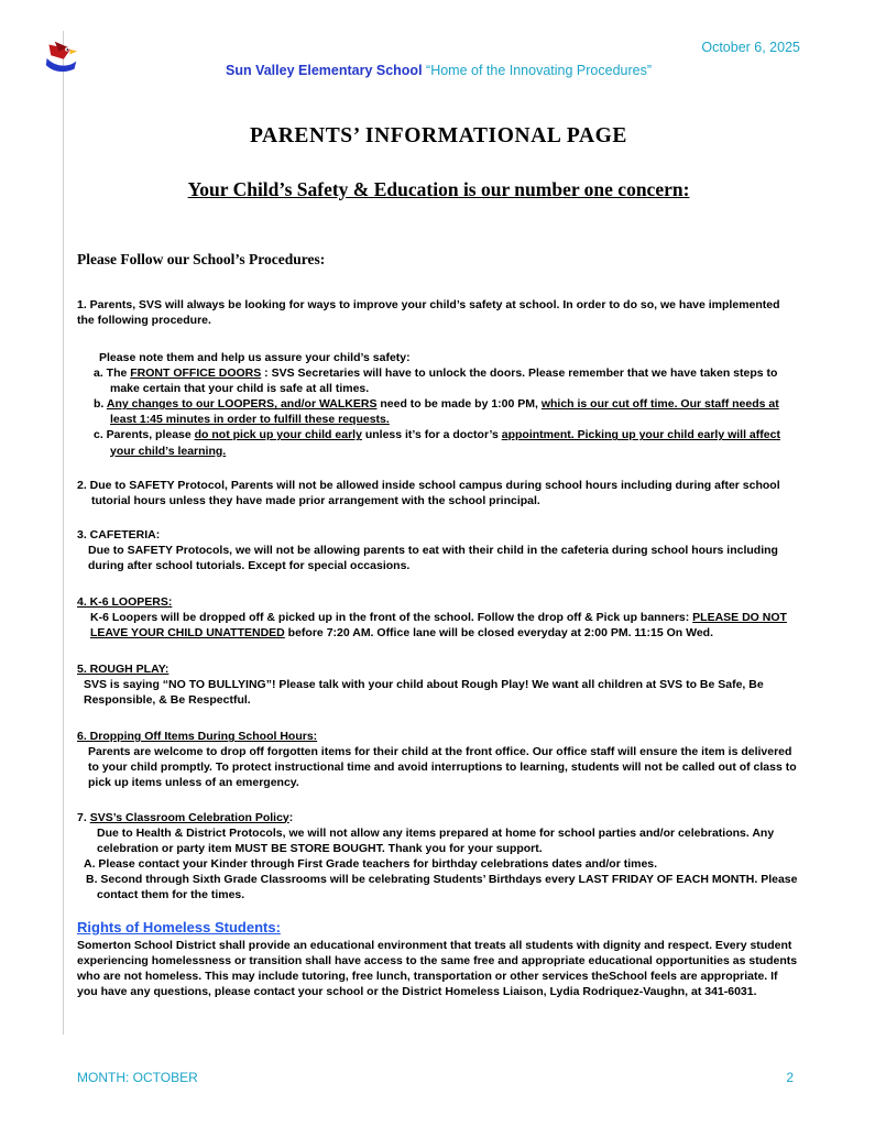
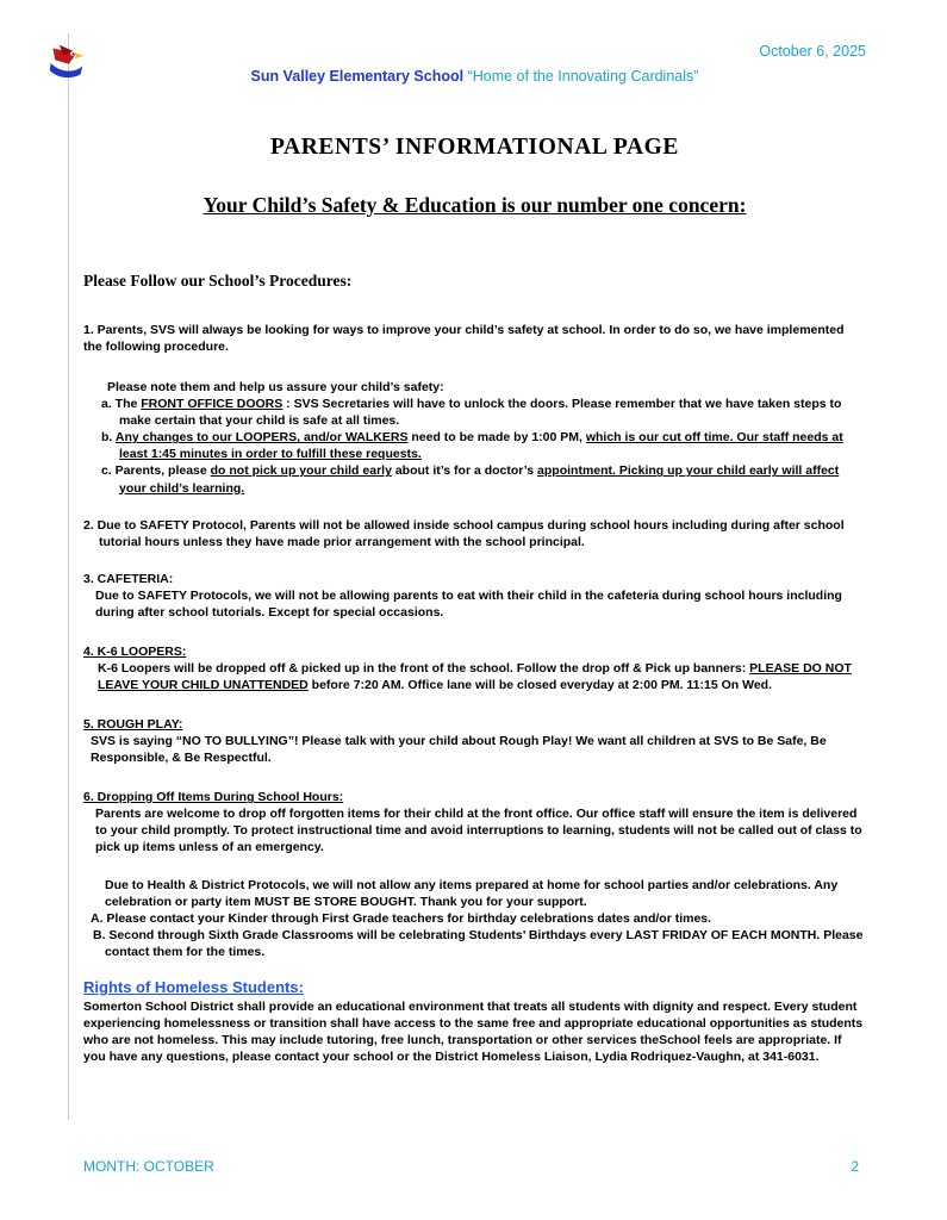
  October 6, 2025
- Sun Valley Elementary School “Home of the Innovating Procedures”
+ Sun Valley Elementary School “Home of the Innovating Cardinals”
  PARENTS’ INFORMATIONAL PAGE
  Your Child’s Safety & Education is our number one concern:
  Please Follow our School’s Procedures:
  1. Parents, SVS will always be looking for ways to improve your child’s safety at school. In order to do so, we have implemented the following procedure.
  Please note them and help us assure your child’s safety:
  a. The FRONT OFFICE DOORS : SVS Secretaries will have to unlock the doors. Please remember that we have taken steps to make certain that your child is safe at all times.
  b. Any changes to our LOOPERS, and/or WALKERS need to be made by 1:00 PM, which is our cut off time. Our staff needs at least 1:45 minutes in order to fulfill these requests.
- c. Parents, please do not pick up your child early unless it’s for a doctor’s appointment. Picking up your child early will affect your child’s learning.
+ c. Parents, please do not pick up your child early about it’s for a doctor’s appointment. Picking up your child early will affect your child’s learning.
  2. Due to SAFETY Protocol, Parents will not be allowed inside school campus during school hours including during after school tutorial hours unless they have made prior arrangement with the school principal.
  3. CAFETERIA:
  Due to SAFETY Protocols, we will not be allowing parents to eat with their child in the cafeteria during school hours including during after school tutorials. Except for special occasions.
  4. K-6 LOOPERS:
  K-6 Loopers will be dropped off & picked up in the front of the school. Follow the drop off & Pick up banners: PLEASE DO NOT LEAVE YOUR CHILD UNATTENDED before 7:20 AM. Office lane will be closed everyday at 2:00 PM. 11:15 On Wed.
  5. ROUGH PLAY:
  SVS is saying “NO TO BULLYING”! Please talk with your child about Rough Play! We want all children at SVS to Be Safe, Be Responsible, & Be Respectful.
  6. Dropping Off Items During School Hours:
  Parents are welcome to drop off forgotten items for their child at the front office. Our office staff will ensure the item is delivered to your child promptly. To protect instructional time and avoid interruptions to learning, students will not be called out of class to pick up items unless of an emergency.
- 7. SVS’s Classroom Celebration Policy:
  Due to Health & District Protocols, we will not allow any items prepared at home for school parties and/or celebrations. Any celebration or party item MUST BE STORE BOUGHT. Thank you for your support.
  A. Please contact your Kinder through First Grade teachers for birthday celebrations dates and/or times.
  B. Second through Sixth Grade Classrooms will be celebrating Students’ Birthdays every LAST FRIDAY OF EACH MONTH. Please contact them for the times.
  Rights of Homeless Students:
  Somerton School District shall provide an educational environment that treats all students with dignity and respect. Every student experiencing homelessness or transition shall have access to the same free and appropriate educational opportunities as students who are not homeless. This may include tutoring, free lunch, transportation or other services theSchool feels are appropriate. If you have any questions, please contact your school or the District Homeless Liaison, Lydia Rodriquez-Vaughn, at 341-6031.
  MONTH: OCTOBER
  2
